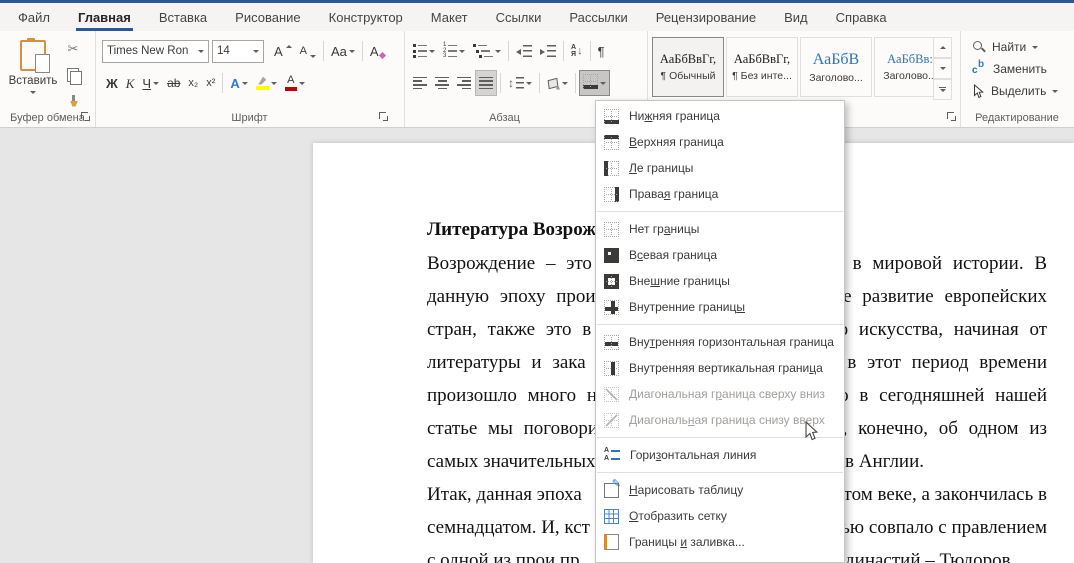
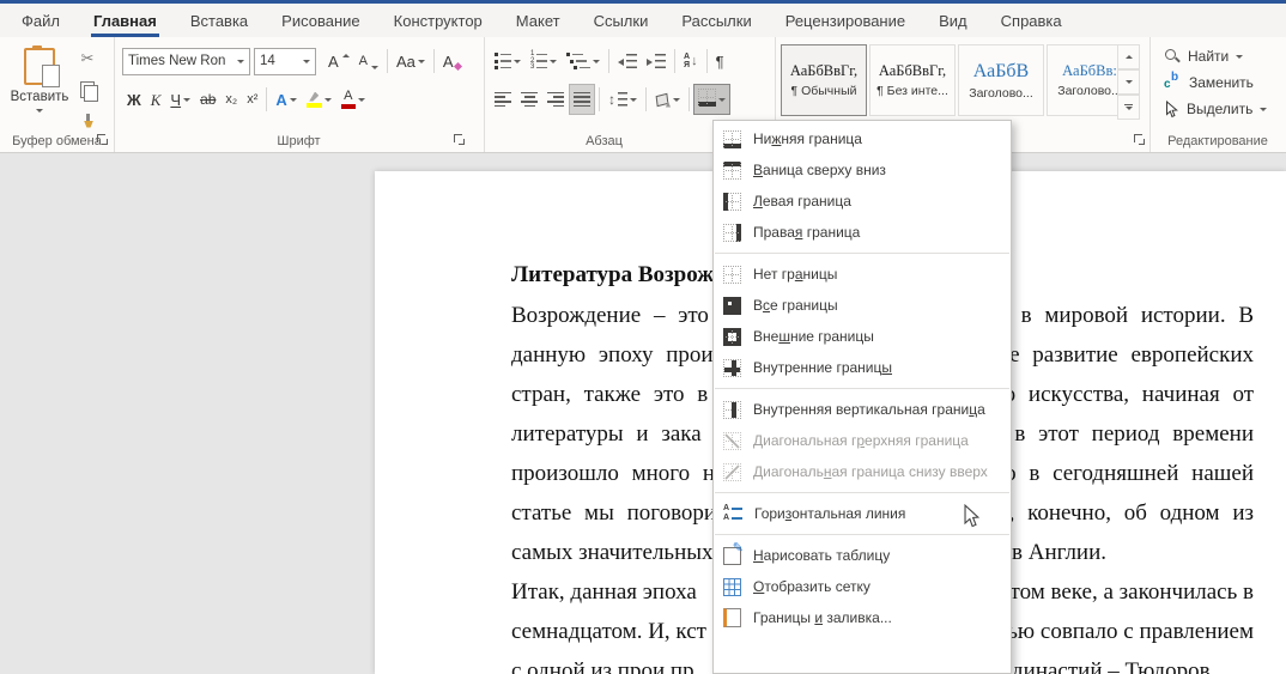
  Файл
  Главная
  Вставка
  Рисование
  Конструктор
  Макет
  Ссылки
  Рассылки
  Рецензирование
  Вид
  Справка
  Вставить
  ✂
  Буфер обмена
  Times New Ron
  14
  А
  А
  Aa
  А
  Ж
  К
  Ч
  ab
  x₂
  x²
  А
  А
  Шрифт
  ↓
  ¶
  ↕
  Абзац
  АаБбВвГг,
  ¶ Обычный
  АаБбВвГг,
  ¶ Без инте...
  АаБбВ
  Заголово...
  АаБбВв:
  Заголово.
  Найти
  Заменить
  Выделить
  Редактирование
  Литература Возрож
  Возрождение – это
  в мировой истории. В
  данную эпоху прои
  е развитие европейских
  стран, также это в
  искусства, начиная от
  литературы и зака
  в этот период времени
  произошло много н
  в сегодняшней нашей
  статье мы поговори
  конечно, об одном из
  самых значительных
  в Англии.
  Итак, данная эпоха
  том веке, а закончилась в
  семнадцатом. И, кст
  ью совпало с правлением
  с одной из прои пр
  династий – Тюдоров.
  Нижняя граница
- Верхняя граница
+ Ваница сверху вниз
- Ле границы
+ Левая граница
  Правая граница
  Нет границы
- Всевая граница
+ Все границы
  Внешние границы
  Внутренние границы
- Внутренняя горизонтальная граница
  Внутренняя вертикальная граница
- Диагональная граница сверху вниз
+ Диагональная грерхняя граница
  Диагональная граница снизу вверх
  Горизонтальная линия
  ✎
  Нарисовать таблицу
  Отобразить сетку
  Границы и заливка...
